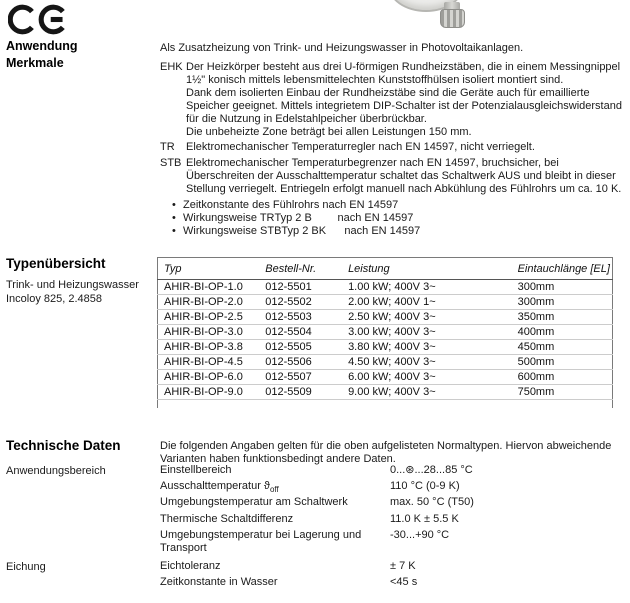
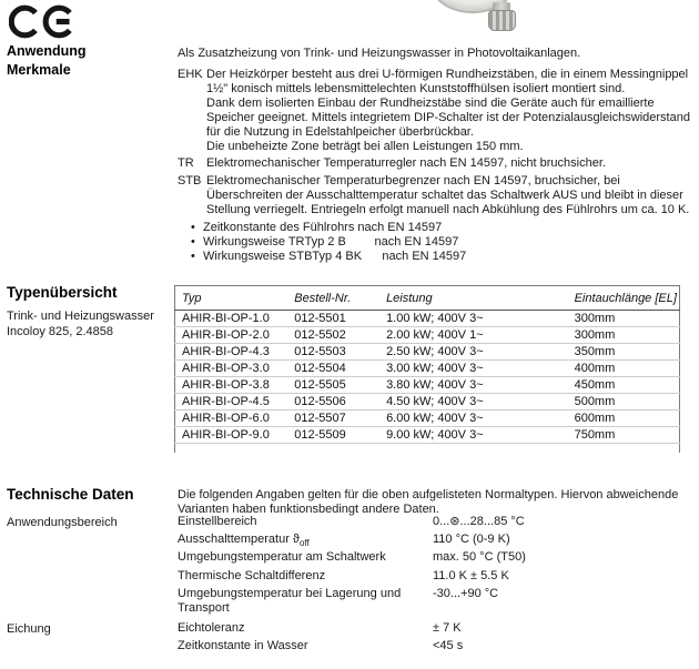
  Anwendung
  Als Zusatzheizung von Trink- und Heizungswasser in Photovoltaikanlagen.
  Merkmale
  EHK
  Der Heizkörper besteht aus drei U-förmigen Rundheizstäben, die in einem Messingnippel
  1½" konisch mittels lebensmittelechten Kunststoffhülsen isoliert montiert sind.
  Dank dem isolierten Einbau der Rundheizstäbe sind die Geräte auch für emaillierte
  Speicher geeignet. Mittels integrietem DIP-Schalter ist der Potenzialausgleichswiderstand
  für die Nutzung in Edelstahlpeicher überbrückbar.
  Die unbeheizte Zone beträgt bei allen Leistungen 150 mm.
  TR
- Elektromechanischer Temperaturregler nach EN 14597, nicht verriegelt.
+ Elektromechanischer Temperaturregler nach EN 14597, nicht bruchsicher.
  STB
  Elektromechanischer Temperaturbegrenzer nach EN 14597, bruchsicher, bei
  Überschreiten der Ausschalttemperatur schaltet das Schaltwerk AUS und bleibt in dieser
  Stellung verriegelt. Entriegeln erfolgt manuell nach Abkühlung des Fühlrohrs um ca. 10 K.
  Zeitkonstante des Fühlrohrs nach EN 14597
  Wirkungsweise TRTyp 2 B nach EN 14597
- Wirkungsweise STBTyp 2 BK nach EN 14597
+ Wirkungsweise STBTyp 4 BK nach EN 14597
  Typenübersicht
  Trink- und Heizungswasser
  Incoloy 825, 2.4858
  Typ	Bestell-Nr.	Leistung	Eintauchlänge [EL]
  AHIR-BI-OP-1.0	012-5501	1.00 kW; 400V 3~	300mm
  AHIR-BI-OP-2.0	012-5502	2.00 kW; 400V 1~	300mm
- AHIR-BI-OP-2.5	012-5503	2.50 kW; 400V 3~	350mm
+ AHIR-BI-OP-4.3	012-5503	2.50 kW; 400V 3~	350mm
  AHIR-BI-OP-3.0	012-5504	3.00 kW; 400V 3~	400mm
  AHIR-BI-OP-3.8	012-5505	3.80 kW; 400V 3~	450mm
  AHIR-BI-OP-4.5	012-5506	4.50 kW; 400V 3~	500mm
  AHIR-BI-OP-6.0	012-5507	6.00 kW; 400V 3~	600mm
  AHIR-BI-OP-9.0	012-5509	9.00 kW; 400V 3~	750mm
  Technische Daten
  Die folgenden Angaben gelten für die oben aufgelisteten Normaltypen. Hiervon abweichende
  Varianten haben funktionsbedingt andere Daten.
  Anwendungsbereich
  Einstellbereich
  0...⊛...28...85 °C
  Ausschalttemperatur ϑoff
  110 °C (0-9 K)
  Umgebungstemperatur am Schaltwerk
  max. 50 °C (T50)
  Thermische Schaltdifferenz
  11.0 K ± 5.5 K
  Umgebungstemperatur bei Lagerung und
  Transport
  -30...+90 °C
  Eichung
  Eichtoleranz
  ± 7 K
  Zeitkonstante in Wasser
  <45 s
